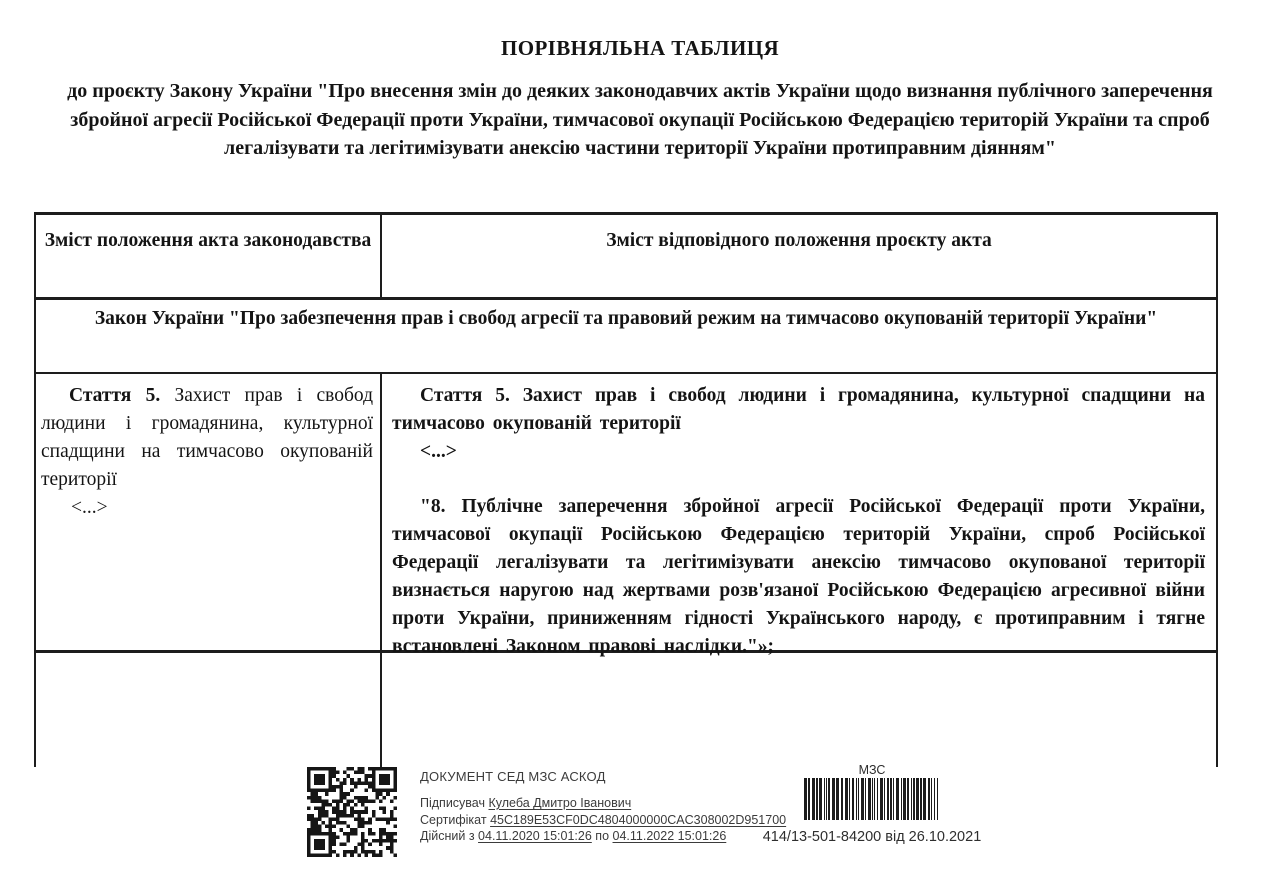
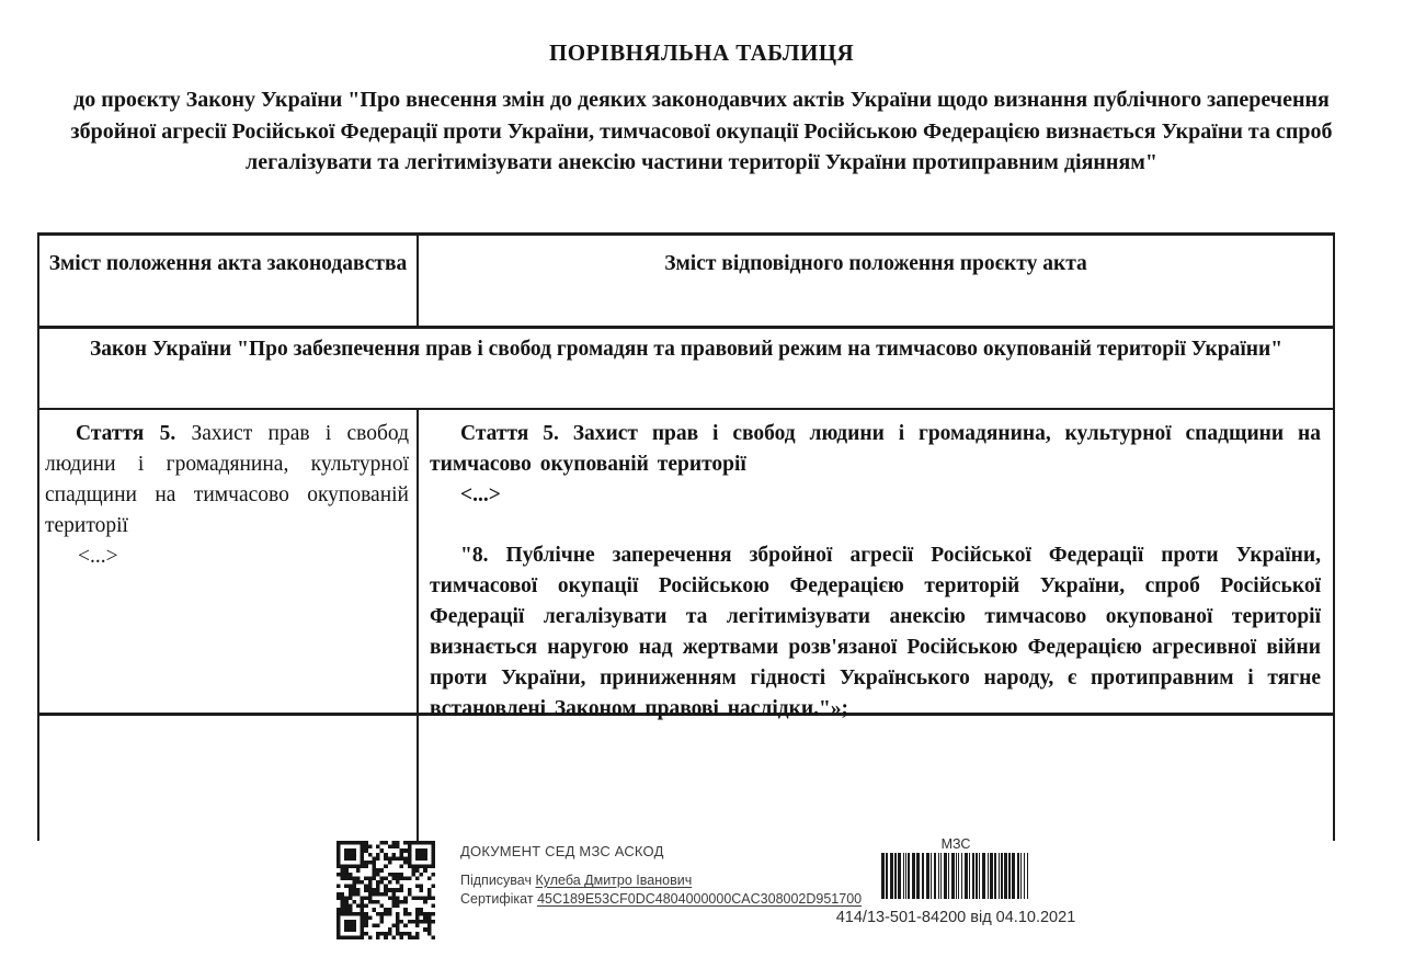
  ПОРІВНЯЛЬНА ТАБЛИЦЯ
- до проєкту Закону України "Про внесення змін до деяких законодавчих актів України щодо визнання публічного заперечення збройної агресії Російської Федерації проти України, тимчасової окупації Російською Федерацією територій України та спроб легалізувати та легітимізувати анексію частини території України протиправним діянням"
+ до проєкту Закону України "Про внесення змін до деяких законодавчих актів України щодо визнання публічного заперечення збройної агресії Російської Федерації проти України, тимчасової окупації Російською Федерацією визнається України та спроб легалізувати та легітимізувати анексію частини території України протиправним діянням"
  Зміст положення акта законодавства
  Зміст відповідного положення проєкту акта
- Закон України "Про забезпечення прав і свобод агресії та правовий режим на тимчасово окупованій території України"
+ Закон України "Про забезпечення прав і свобод громадян та правовий режим на тимчасово окупованій території України"
  Стаття 5. Захист прав і свобод людини і громадянина, культурної спадщини на тимчасово окупованій території
  <...>
  Стаття 5. Захист прав і свобод людини і громадянина, культурної спадщини на тимчасово окупованій території
  <...>
  "8. Публічне заперечення збройної агресії Російської Федерації проти України, тимчасової окупації Російською Федерацією територій України, спроб Російської Федерації легалізувати та легітимізувати анексію тимчасово окупованої території визнається наругою над жертвами розв'язаної Російською Федерацією агресивної війни проти України, приниженням гідності Українського народу, є протиправним і тягне встановлені Законом правові наслідки."»;
  ДОКУМЕНТ СЕД МЗС АСКОД
  Підписувач Кулеба Дмитро Іванович
  Сертифікат 45C189E53CF0DC4804000000CAC308002D951700
- Дійсний з 04.11.2020 15:01:26 по 04.11.2022 15:01:26
  МЗС
- 414/13-501-84200 від 26.10.2021
+ 414/13-501-84200 від 04.10.2021
